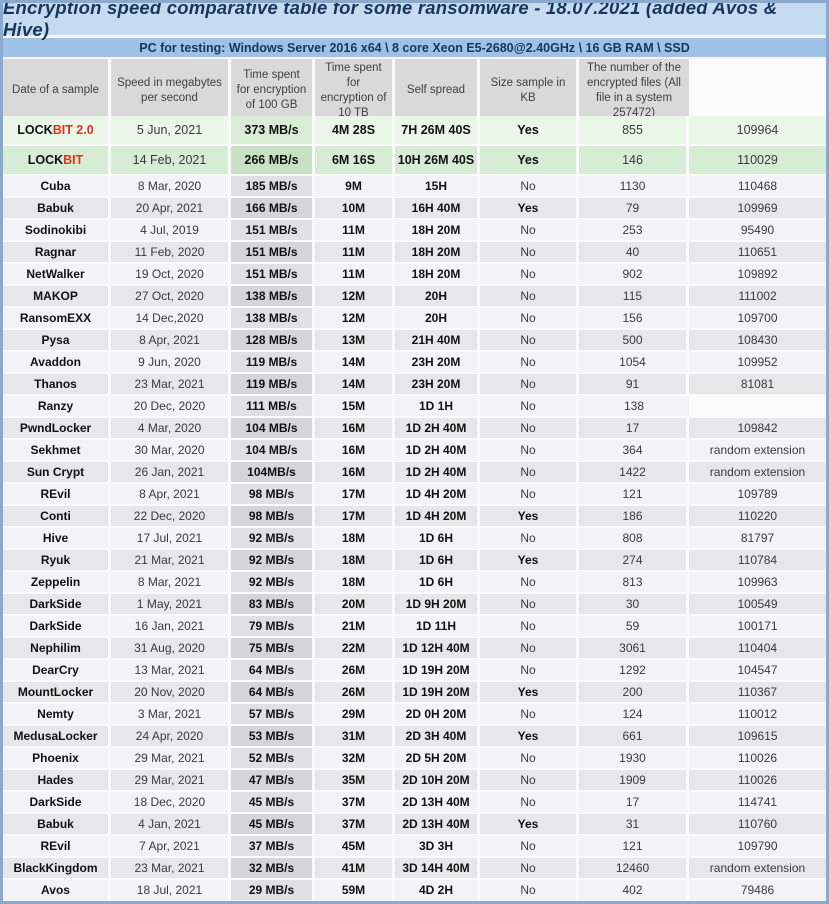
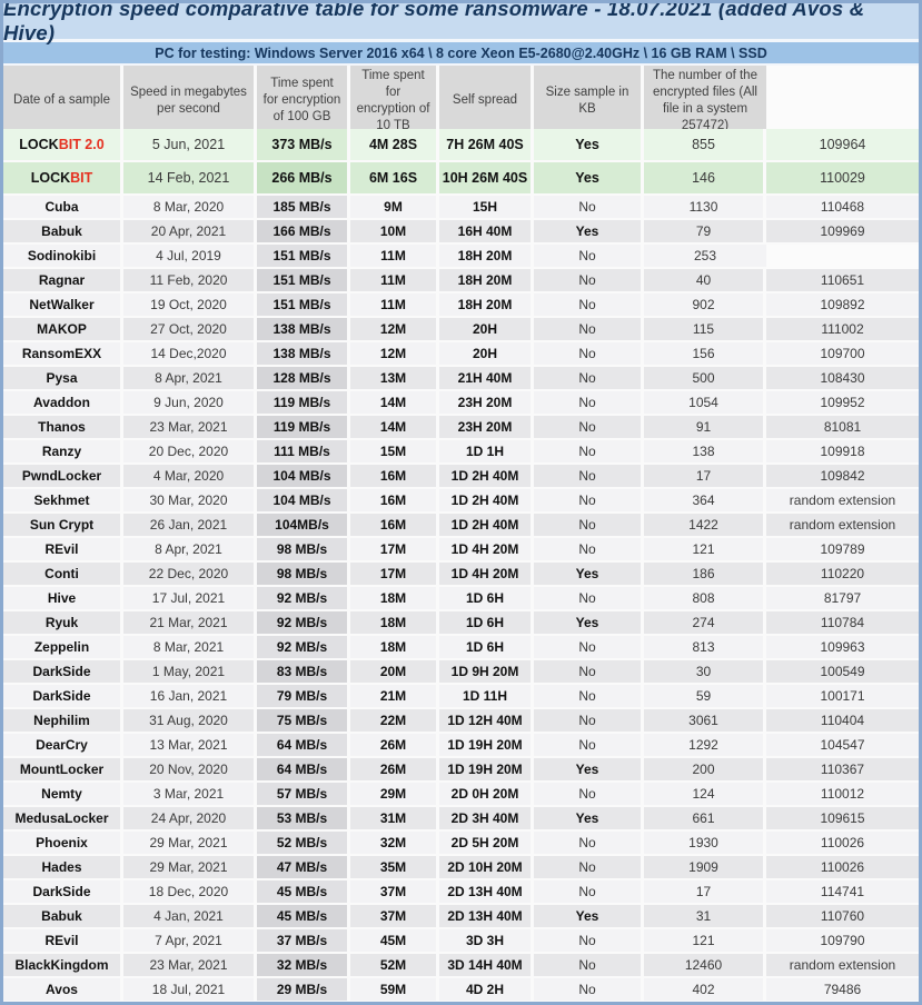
  Encryption speed comparative table for some ransomware - 18.07.2021 (added Avos & Hive)
  PC for testing: Windows Server 2016 x64 \ 8 core Xeon E5-2680@2.40GHz \ 16 GB RAM \ SSD
  Date of a sample
  Speed in megabytes per second
  Time spent for encryption of 100 GB
  Time spent for encryption of 10 TB
  Self spread
  Size sample in KB
  The number of the encrypted files (All file in a system 257472)
  LOCK
  BIT 2.0
  5 Jun, 2021
  373 MB/s
  4M 28S
  7H 26M 40S
  Yes
  855
  109964
  LOCK
  BIT
  14 Feb, 2021
  266 MB/s
  6M 16S
  10H 26M 40S
  Yes
  146
  110029
  Cuba
  8 Mar, 2020
  185 MB/s
  9M
  15H
  No
  1130
  110468
  Babuk
  20 Apr, 2021
  166 MB/s
  10M
  16H 40M
  Yes
  79
  109969
  Sodinokibi
  4 Jul, 2019
  151 MB/s
  11M
  18H 20M
  No
  253
- 95490
  Ragnar
  11 Feb, 2020
  151 MB/s
  11M
  18H 20M
  No
  40
  110651
  NetWalker
  19 Oct, 2020
  151 MB/s
  11M
  18H 20M
  No
  902
  109892
  MAKOP
  27 Oct, 2020
  138 MB/s
  12M
  20H
  No
  115
  111002
  RansomEXX
  14 Dec,2020
  138 MB/s
  12M
  20H
  No
  156
  109700
  Pysa
  8 Apr, 2021
  128 MB/s
  13M
  21H 40M
  No
  500
  108430
  Avaddon
  9 Jun, 2020
  119 MB/s
  14M
  23H 20M
  No
  1054
  109952
  Thanos
  23 Mar, 2021
  119 MB/s
  14M
  23H 20M
  No
  91
  81081
  Ranzy
  20 Dec, 2020
  111 MB/s
  15M
  1D 1H
  No
  138
+ 109918
  PwndLocker
  4 Mar, 2020
  104 MB/s
  16M
  1D 2H 40M
  No
  17
  109842
  Sekhmet
  30 Mar, 2020
  104 MB/s
  16M
  1D 2H 40M
  No
  364
  random extension
  Sun Crypt
  26 Jan, 2021
  104MB/s
  16M
  1D 2H 40M
  No
  1422
  random extension
  REvil
  8 Apr, 2021
  98 MB/s
  17M
  1D 4H 20M
  No
  121
  109789
  Conti
  22 Dec, 2020
  98 MB/s
  17M
  1D 4H 20M
  Yes
  186
  110220
  Hive
  17 Jul, 2021
  92 MB/s
  18M
  1D 6H
  No
  808
  81797
  Ryuk
  21 Mar, 2021
  92 MB/s
  18M
  1D 6H
  Yes
  274
  110784
  Zeppelin
  8 Mar, 2021
  92 MB/s
  18M
  1D 6H
  No
  813
  109963
  DarkSide
  1 May, 2021
  83 MB/s
  20M
  1D 9H 20M
  No
  30
  100549
  DarkSide
  16 Jan, 2021
  79 MB/s
  21M
  1D 11H
  No
  59
  100171
  Nephilim
  31 Aug, 2020
  75 MB/s
  22M
  1D 12H 40M
  No
  3061
  110404
  DearCry
  13 Mar, 2021
  64 MB/s
  26M
  1D 19H 20M
  No
  1292
  104547
  MountLocker
  20 Nov, 2020
  64 MB/s
  26M
  1D 19H 20M
  Yes
  200
  110367
  Nemty
  3 Mar, 2021
  57 MB/s
  29M
  2D 0H 20M
  No
  124
  110012
  MedusaLocker
  24 Apr, 2020
  53 MB/s
  31M
  2D 3H 40M
  Yes
  661
  109615
  Phoenix
  29 Mar, 2021
  52 MB/s
  32M
  2D 5H 20M
  No
  1930
  110026
  Hades
  29 Mar, 2021
  47 MB/s
  35M
  2D 10H 20M
  No
  1909
  110026
  DarkSide
  18 Dec, 2020
  45 MB/s
  37M
  2D 13H 40M
  No
  17
  114741
  Babuk
  4 Jan, 2021
  45 MB/s
  37M
  2D 13H 40M
  Yes
  31
  110760
  REvil
  7 Apr, 2021
  37 MB/s
  45M
  3D 3H
  No
  121
  109790
  BlackKingdom
  23 Mar, 2021
  32 MB/s
- 41M
+ 52M
  3D 14H 40M
  No
  12460
  random extension
  Avos
  18 Jul, 2021
  29 MB/s
  59M
  4D 2H
  No
  402
  79486
